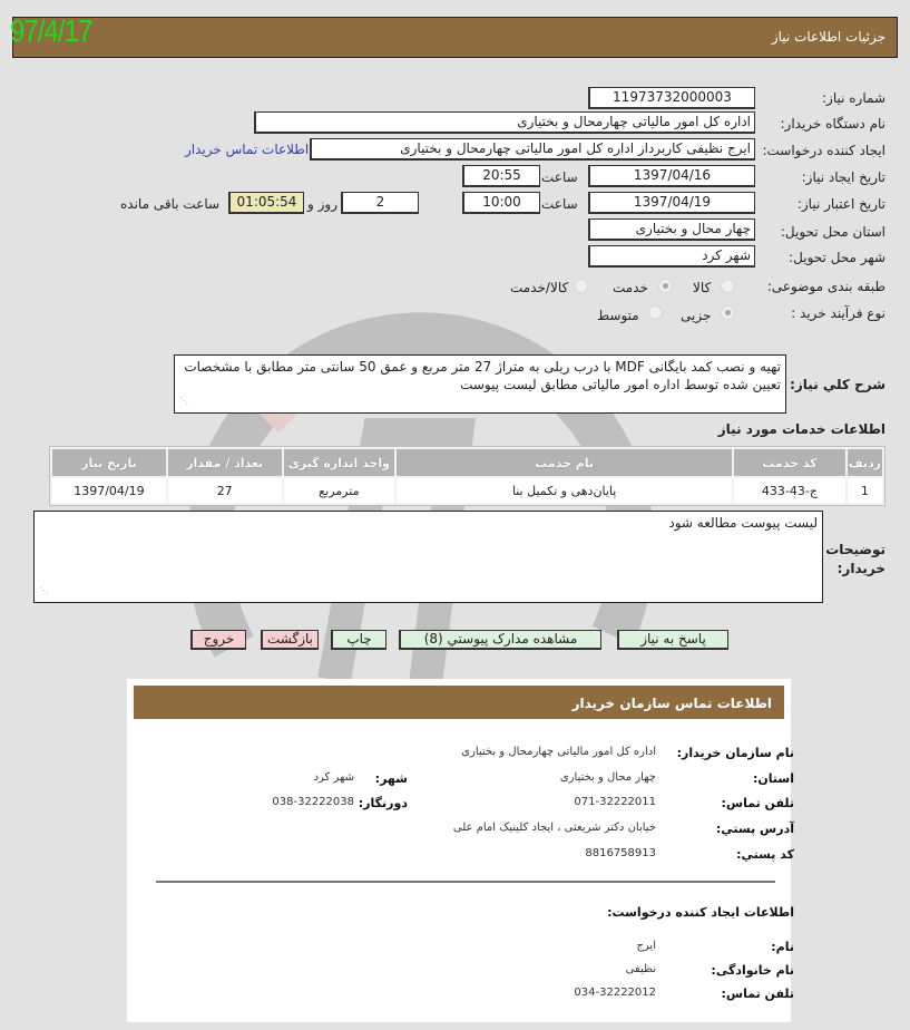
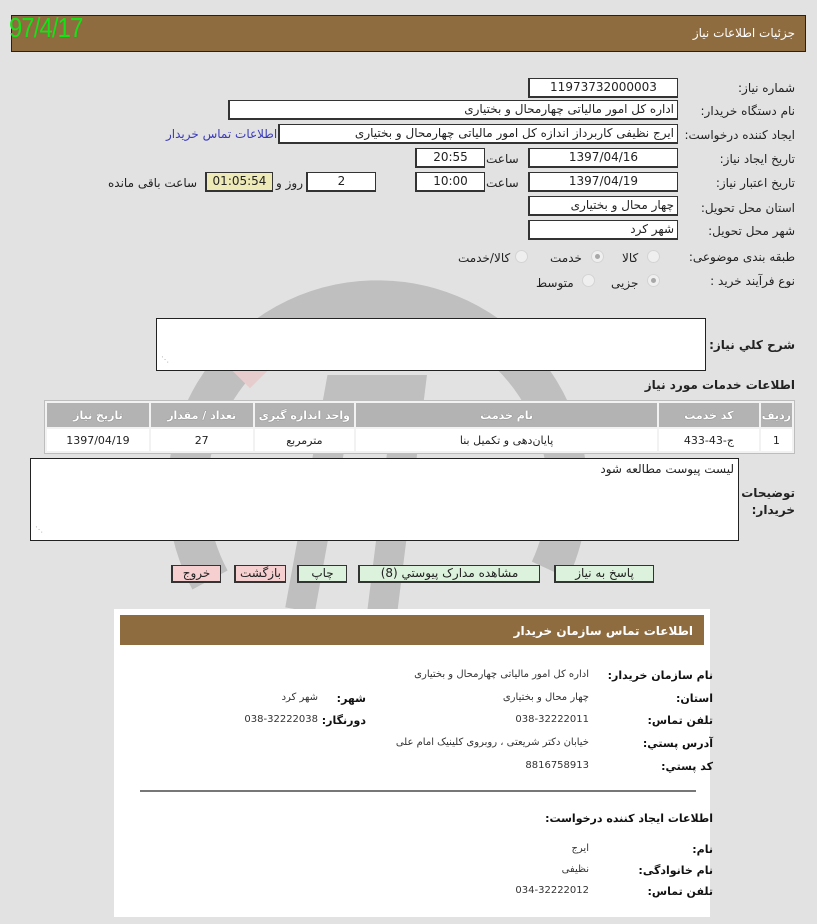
  جزئیات اطلاعات نیاز
  97/4/17
  شماره نیاز:
  11973732000003
  نام دستگاه خریدار:
  اداره کل امور مالیاتی چهارمحال و بختیاری
  ایجاد کننده درخواست:
- ایرج نظیفی کاربرداز اداره کل امور مالیاتی چهارمحال و بختیاری
+ ایرج نظیفی کاربرداز اندازه کل امور مالیاتی چهارمحال و بختیاری
  اطلاعات تماس خریدار
  تاریخ ایجاد نیاز:
  1397/04/16
  ساعت
  20:55
  تاریخ اعتبار نیاز:
  1397/04/19
  ساعت
  10:00
  2
  روز و
  01:05:54
  ساعت باقی مانده
  استان محل تحویل:
  چهار محال و بختیاری
  شهر محل تحویل:
  شهر کرد
  طبقه بندی موضوعی:
  کالا
  خدمت
  کالا/خدمت
  نوع فرآیند خرید :
  جزیی
  متوسط
  شرح کلي نياز:
- تهیه و نصب کمد بایگانی MDF با درب ریلی به متراژ 27 متر مربع و عمق 50 سانتی متر مطابق با مشخصات تعیین شده توسط اداره امور مالیاتی مطابق لیست پیوست
  ⋰
  اطلاعات خدمات مورد نیاز
  ردیف	کد خدمت	نام خدمت	واحد اندازه گیری	تعداد / مقدار	تاریخ نیاز
  1	ج-43-433	پایان‌دهی و تکمیل بنا	مترمربع	27	1397/04/19
  توضیحات
  خریدار:
  لیست پیوست مطالعه شود
  ⋰
  پاسخ به نیاز
  مشاهده مدارک پیوستي (8)
  چاپ
  بازگشت
  خروج
  اطلاعات تماس سازمان خریدار
  نام سازمان خریدار:
  اداره کل امور مالیاتی چهارمحال و بختیاری
  استان:
  چهار محال و بختیاری
  شهر:
  شهر کرد
  تلفن تماس:
- 071-32222011
+ 038-32222011
  دورنگار:
  038-32222038
  آدرس پستي:
- خیابان دکتر شریعتی ، ایجاد کلینیک امام علی
+ خیابان دکتر شریعتی ، روبروی کلینیک امام علی
  کد پستي:
  8816758913
  اطلاعات ایجاد کننده درخواست:
  نام:
  ایرج
  نام خانوادگی:
  نظیفی
  تلفن تماس:
  034-32222012
